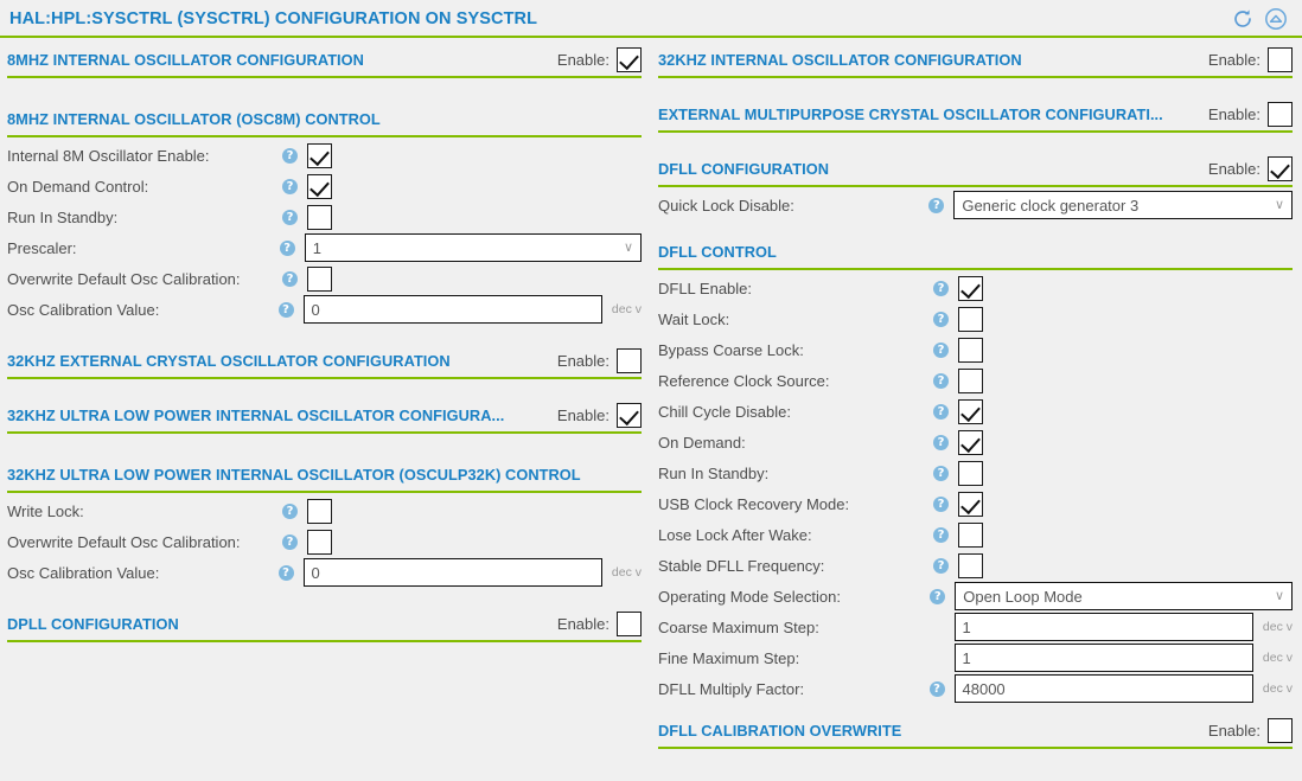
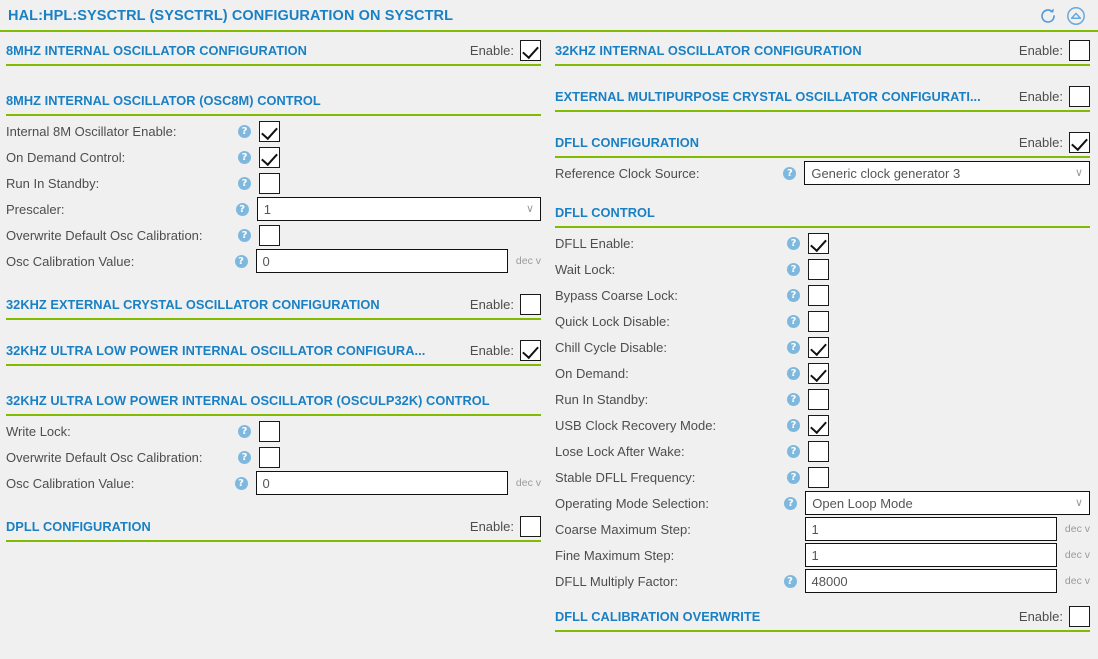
  HAL:HPL:SYSCTRL (SYSCTRL) CONFIGURATION ON SYSCTRL
  8MHZ INTERNAL OSCILLATOR CONFIGURATION
  Enable:
  8MHZ INTERNAL OSCILLATOR (OSC8M) CONTROL
  Internal 8M Oscillator Enable:
  ?
  On Demand Control:
  ?
  Run In Standby:
  ?
  Prescaler:
  ?
  1
  ∨
  Overwrite Default Osc Calibration:
  ?
  Osc Calibration Value:
  ?
  0
  dec v
  32KHZ EXTERNAL CRYSTAL OSCILLATOR CONFIGURATION
  Enable:
  32KHZ ULTRA LOW POWER INTERNAL OSCILLATOR CONFIGURA...
  Enable:
  32KHZ ULTRA LOW POWER INTERNAL OSCILLATOR (OSCULP32K) CONTROL
  Write Lock:
  ?
  Overwrite Default Osc Calibration:
  ?
  Osc Calibration Value:
  ?
  0
  dec v
  DPLL CONFIGURATION
  Enable:
  32KHZ INTERNAL OSCILLATOR CONFIGURATION
  Enable:
  EXTERNAL MULTIPURPOSE CRYSTAL OSCILLATOR CONFIGURATI...
  Enable:
  DFLL CONFIGURATION
  Enable:
- Quick Lock Disable:
+ Reference Clock Source:
  ?
  Generic clock generator 3
  ∨
  DFLL CONTROL
  DFLL Enable:
  ?
  Wait Lock:
  ?
  Bypass Coarse Lock:
  ?
- Reference Clock Source:
+ Quick Lock Disable:
  ?
  Chill Cycle Disable:
  ?
  On Demand:
  ?
  Run In Standby:
  ?
  USB Clock Recovery Mode:
  ?
  Lose Lock After Wake:
  ?
  Stable DFLL Frequency:
  ?
  Operating Mode Selection:
  ?
  Open Loop Mode
  ∨
  Coarse Maximum Step:
  1
  dec v
  Fine Maximum Step:
  1
  dec v
  DFLL Multiply Factor:
  ?
  48000
  dec v
  DFLL CALIBRATION OVERWRITE
  Enable:
